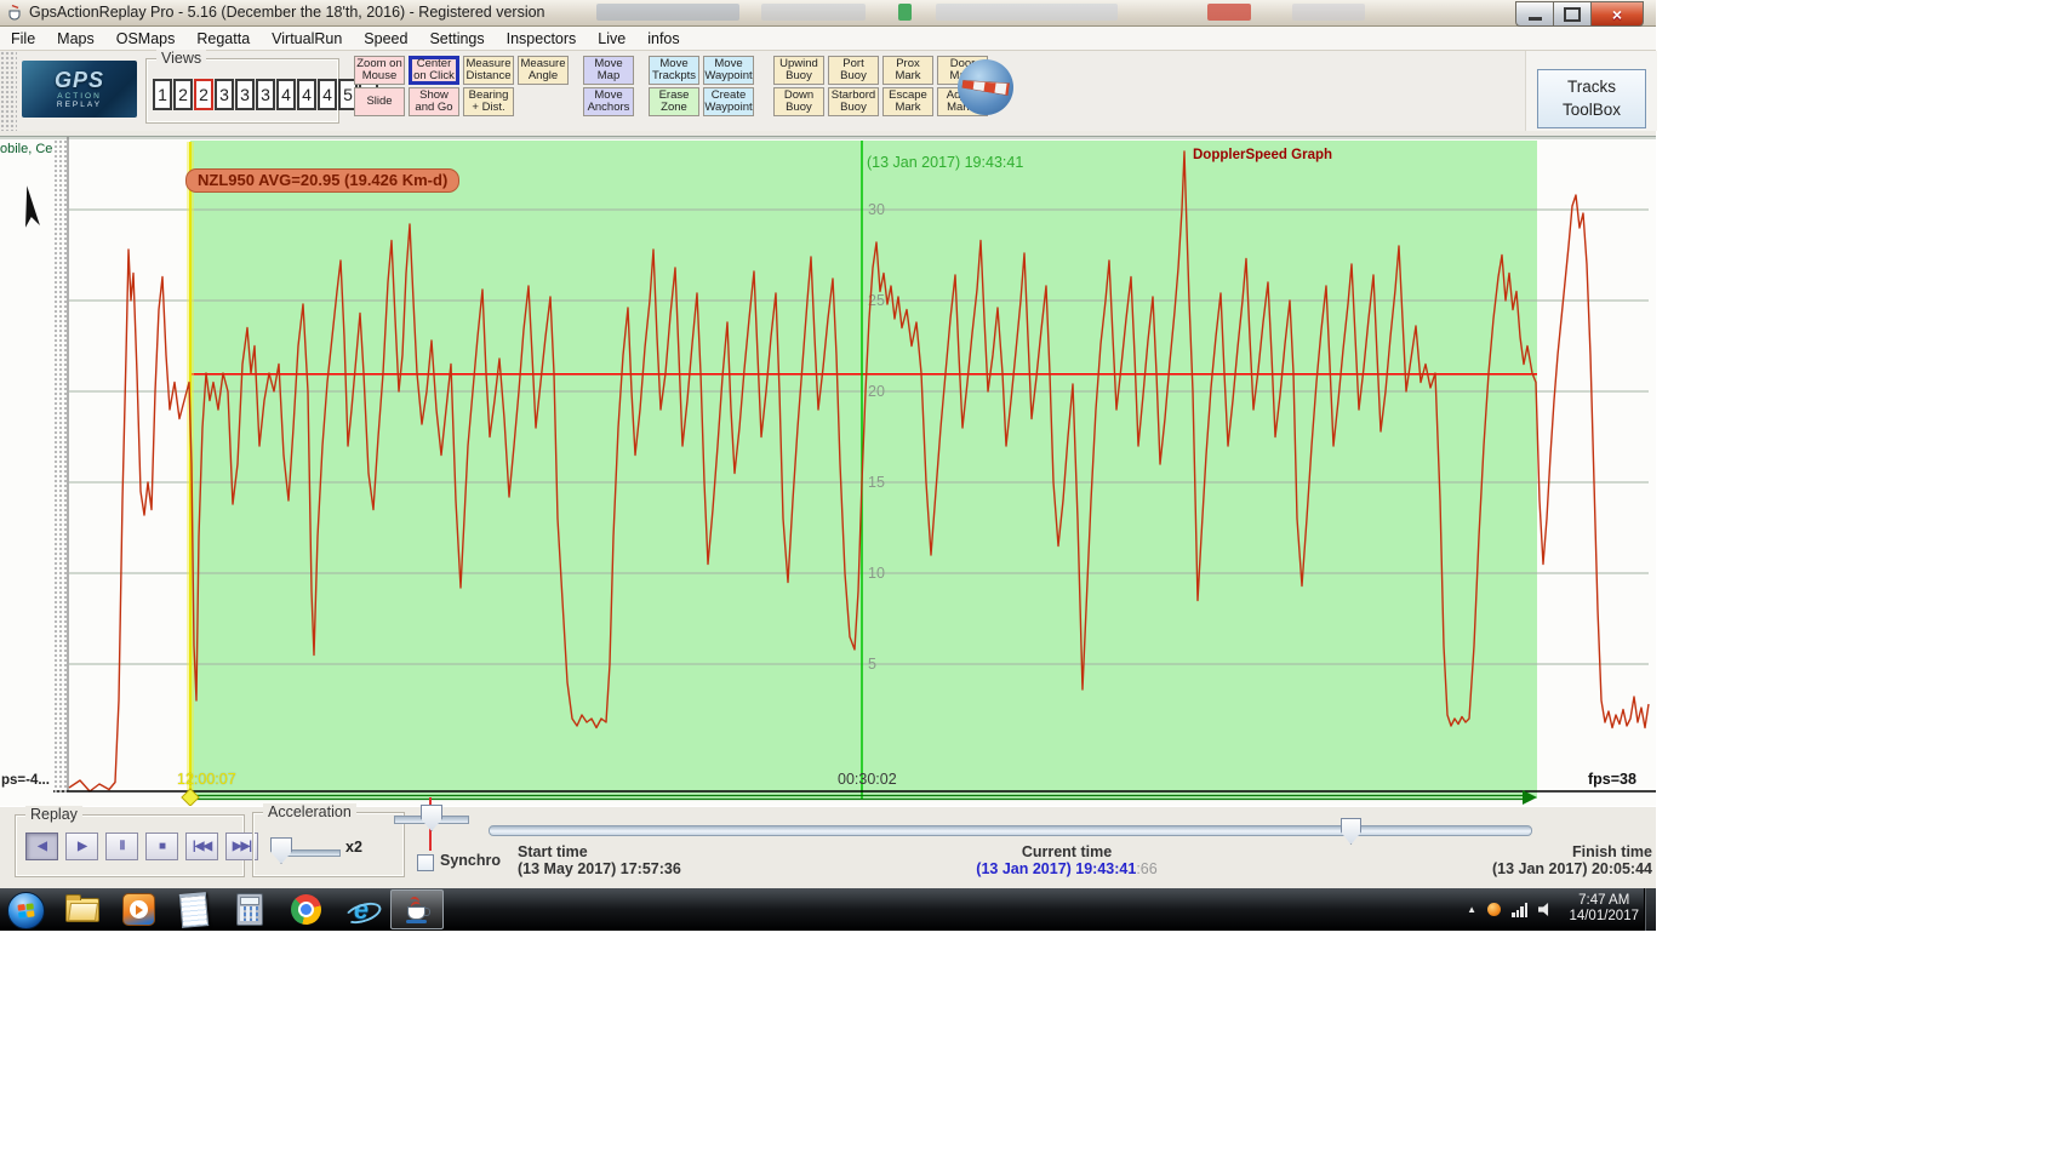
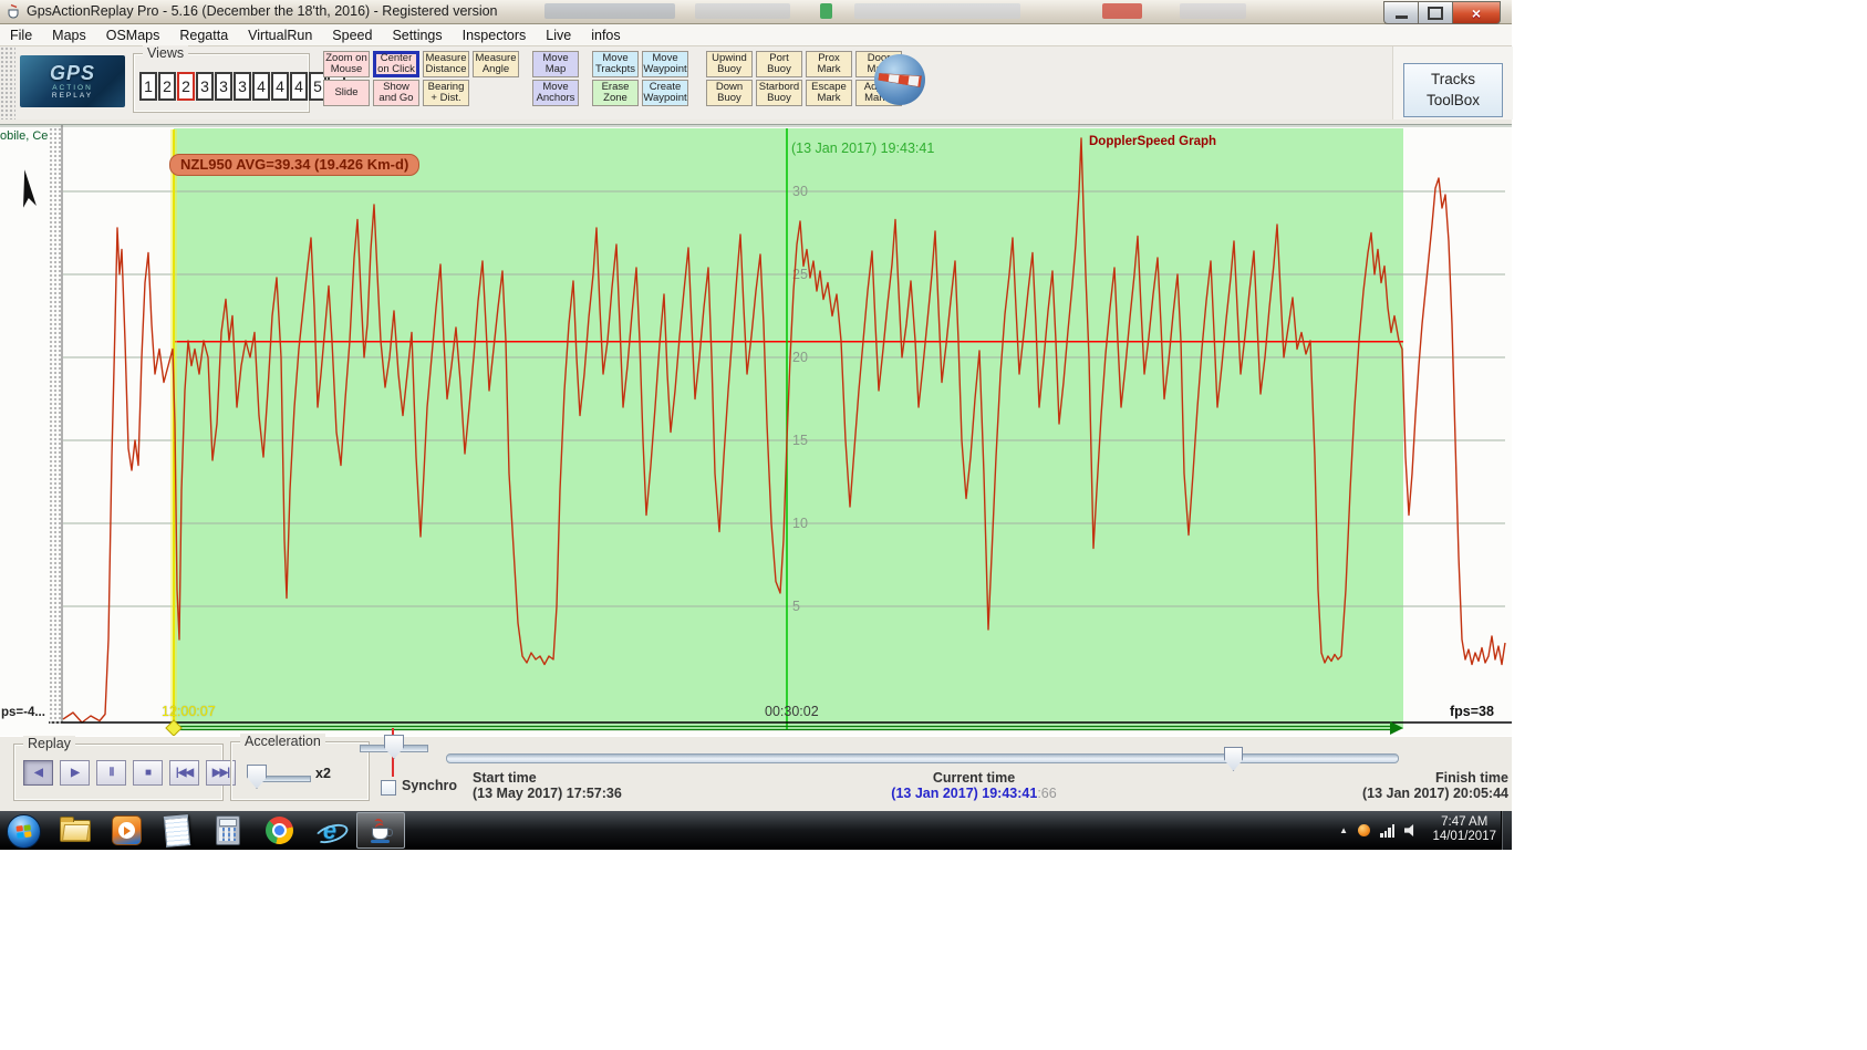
  GpsActionReplay Pro - 5.16 (December the 18'th, 2016) - Registered version
  ×
  File
  Maps
  OSMaps
  Regatta
  VirtualRun
  Speed
  Settings
  Inspectors
  Live
  infos
  GPS
  Views
  1
  2
  2
  3
  3
  3
  4
  4
  4
  5
  Zoom on
  Mouse
  Slide
  Center
  on Click
  Show
  and Go
  Measure
  Distance
  Bearing
  + Dist.
  Measure
  Angle
  Move
  Map
  Move
  Anchors
  Move
  Trackpts
  Erase
  Zone
  Move
  Waypoint
  Create
  Waypoint
  Upwind
  Buoy
  Down
  Buoy
  Port
  Buoy
  Starbord
  Buoy
  Prox
  Mark
  Escape
  Mark
  Doo
  Tracks
  ToolBox
  5
  10
  15
  20
  25
  30
  obile, Ce
- NZL950 AVG=20.95 (19.426 Km-d)
+ NZL950 AVG=39.34 (19.426 Km-d)
  (13 Jan 2017) 19:43:41
  DopplerSpeed Graph
  12:00:07
  00:30:02
  fps=38
  ps=-4...
  Replay
  ◀
  ▶
  Ⅱ
  ■
  |◀◀
  ▶▶|
  Acceleration
  x2
  Synchro
  Start time
  (13 May 2017) 17:57:36
  Current time
  (13 Jan 2017) 19:43:41:66
  Finish time
  (13 Jan 2017) 20:05:44
  e
  ▲
  7:47 AM
  14/01/2017
